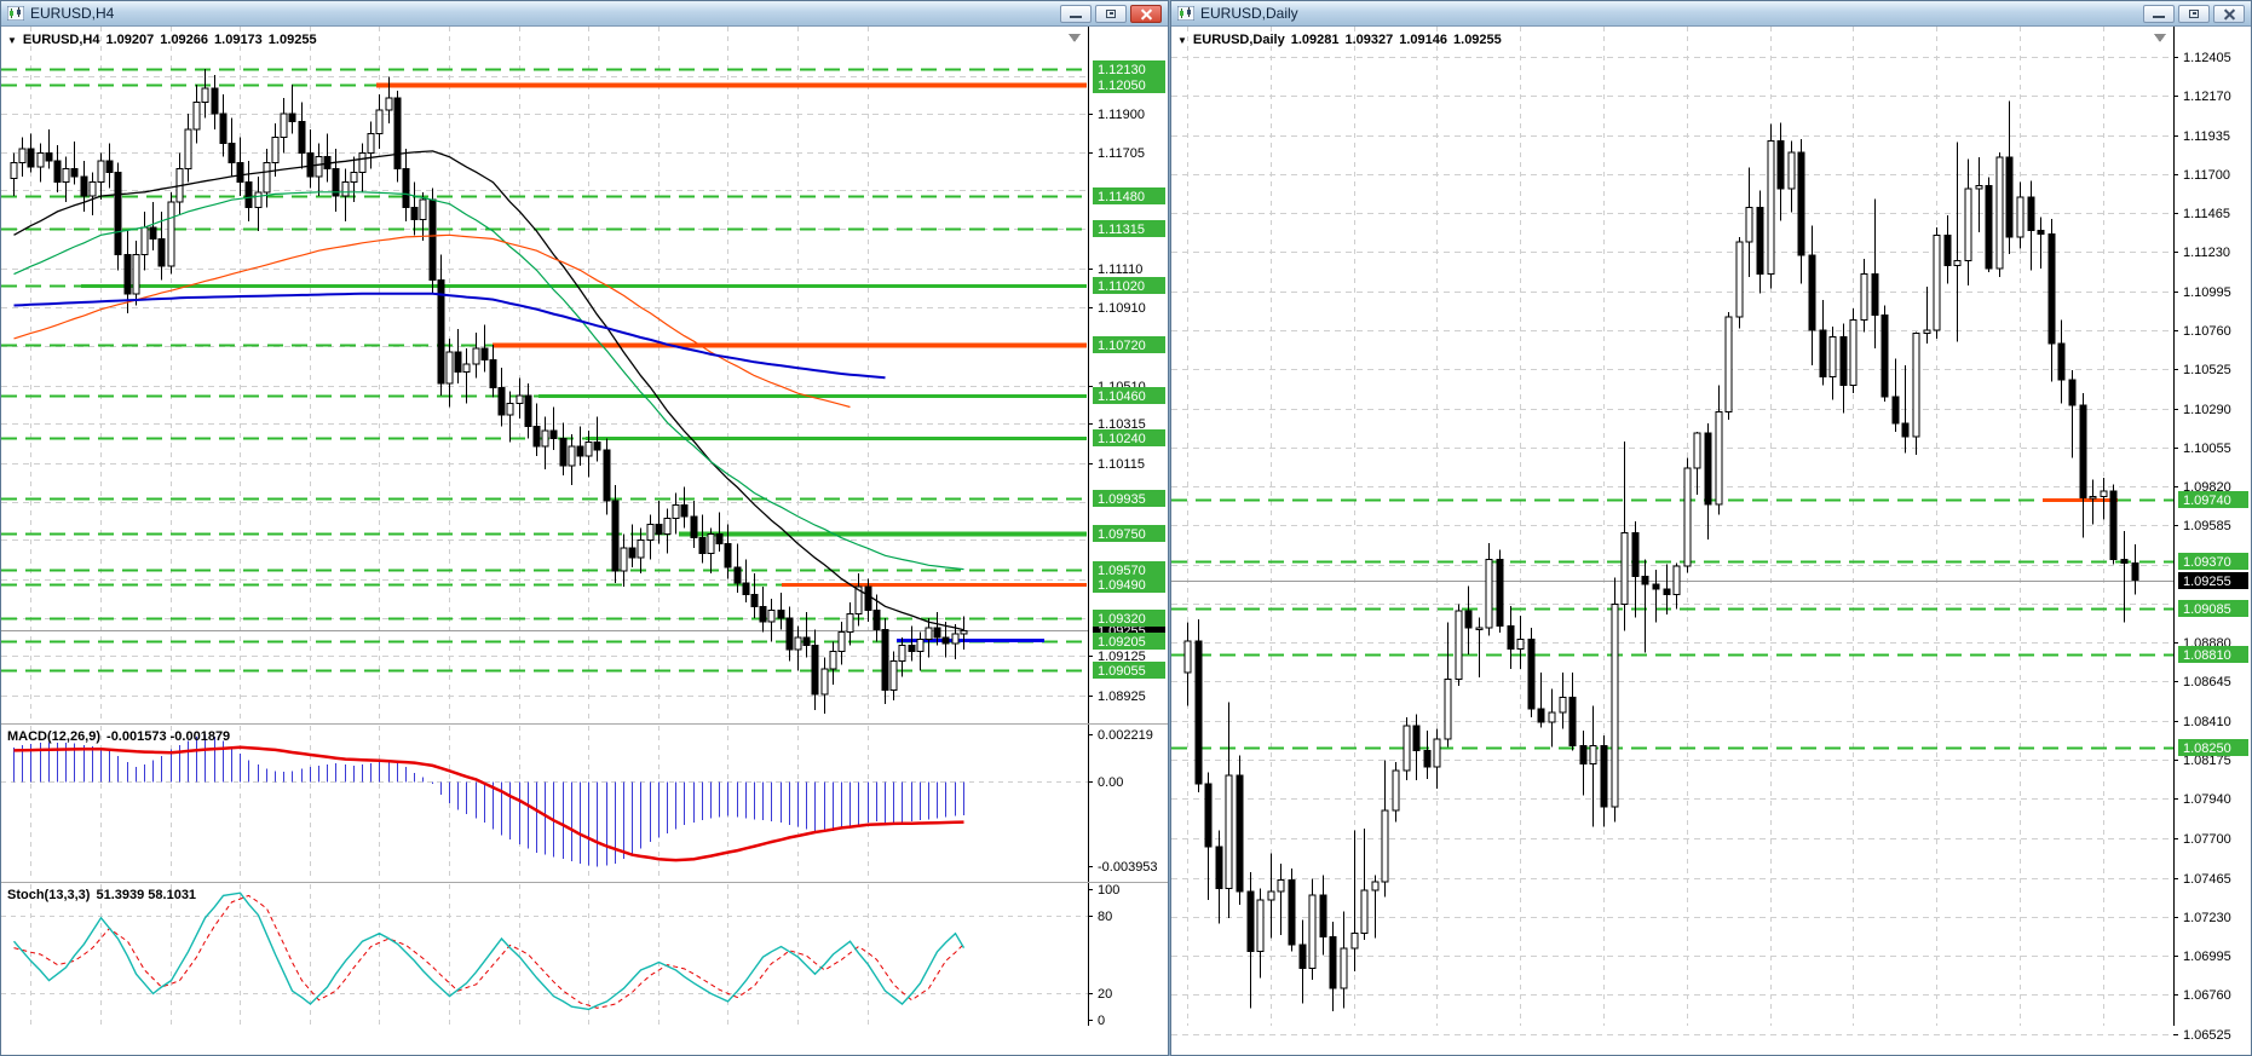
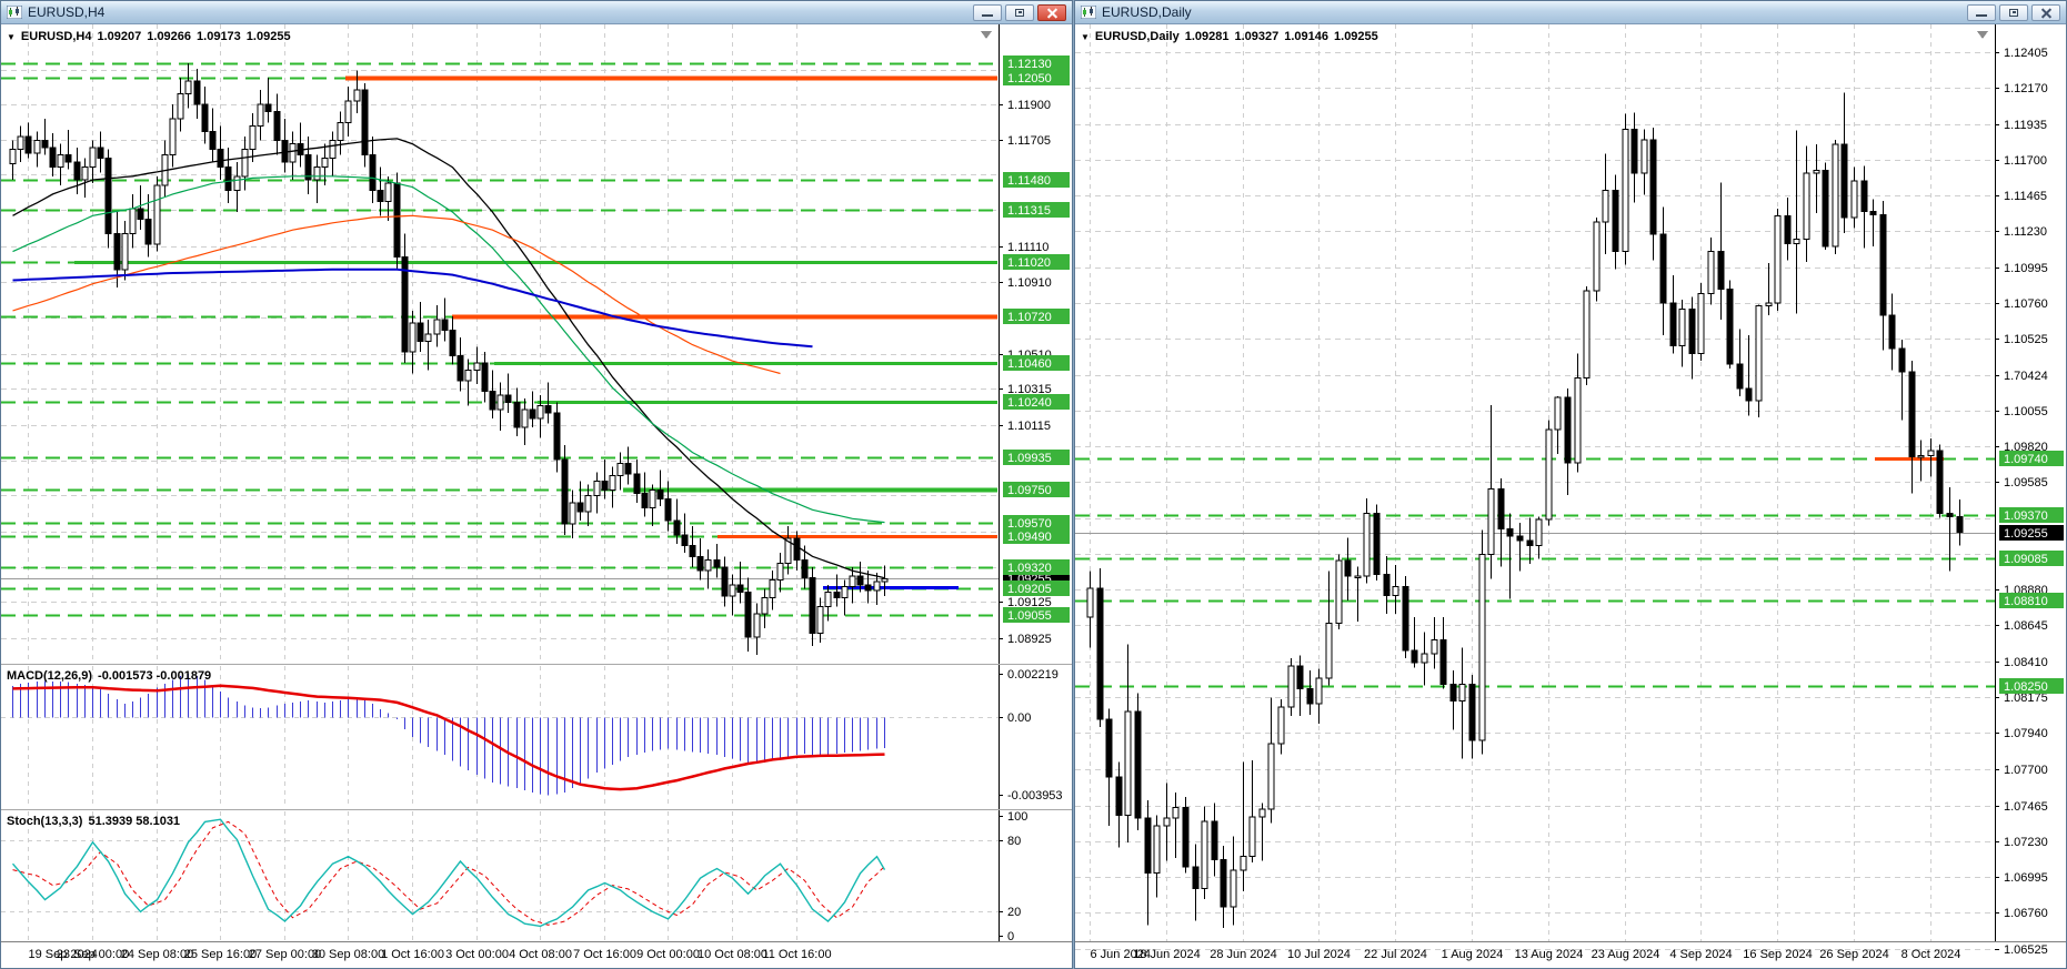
  EURUSD,H4
  1.11900
  1.11705
  1.11110
  1.10910
  1.10315
  1.10115
  1.09125
  1.08925
  1.09255
  1.12130
  1.12050
  1.11480
  1.11315
  1.11020
  1.10720
  1.10460
  1.10240
  1.09935
  1.09750
  1.09570
  1.09490
  1.09320
  1.09205
  1.09055
+ 19 Sep 2024
+ 23 Sep 00:00
+ 24 Sep 08:00
+ 25 Sep 16:00
+ 27 Sep 00:00
+ 30 Sep 08:00
+ 1 Oct 16:00
+ 3 Oct 00:00
+ 4 Oct 08:00
+ 7 Oct 16:00
+ 9 Oct 00:00
+ 10 Oct 08:00
+ 11 Oct 16:00
  0.002219
  0.00
  -0.003953
  100
  80
  20
  0
  ▼
  EURUSD,H4
  1.09207
  1.09266
  1.09173
  1.09255
  MACD(12,26,9)
  -0.001573 -0.001879
  Stoch(13,3,3)
  51.3939 58.1031
  EURUSD,Daily
  1.12405
  1.12170
  1.11935
  1.11700
  1.11465
  1.11230
  1.10995
  1.10760
  1.10525
- 1.10290
+ 1.70424
  1.10055
  1.09820
  1.09585
  1.08880
  1.08645
  1.08410
  1.08175
  1.07940
  1.07700
  1.07465
  1.07230
  1.06995
  1.06760
  1.06525
  1.09740
  1.09370
  1.09085
  1.08810
  1.08250
  1.09255
+ 6 Jun 2024
+ 18 Jun 2024
+ 28 Jun 2024
+ 10 Jul 2024
+ 22 Jul 2024
+ 1 Aug 2024
+ 13 Aug 2024
+ 23 Aug 2024
+ 4 Sep 2024
+ 16 Sep 2024
+ 26 Sep 2024
+ 8 Oct 2024
  ▼
  EURUSD,Daily
  1.09281
  1.09327
  1.09146
  1.09255
